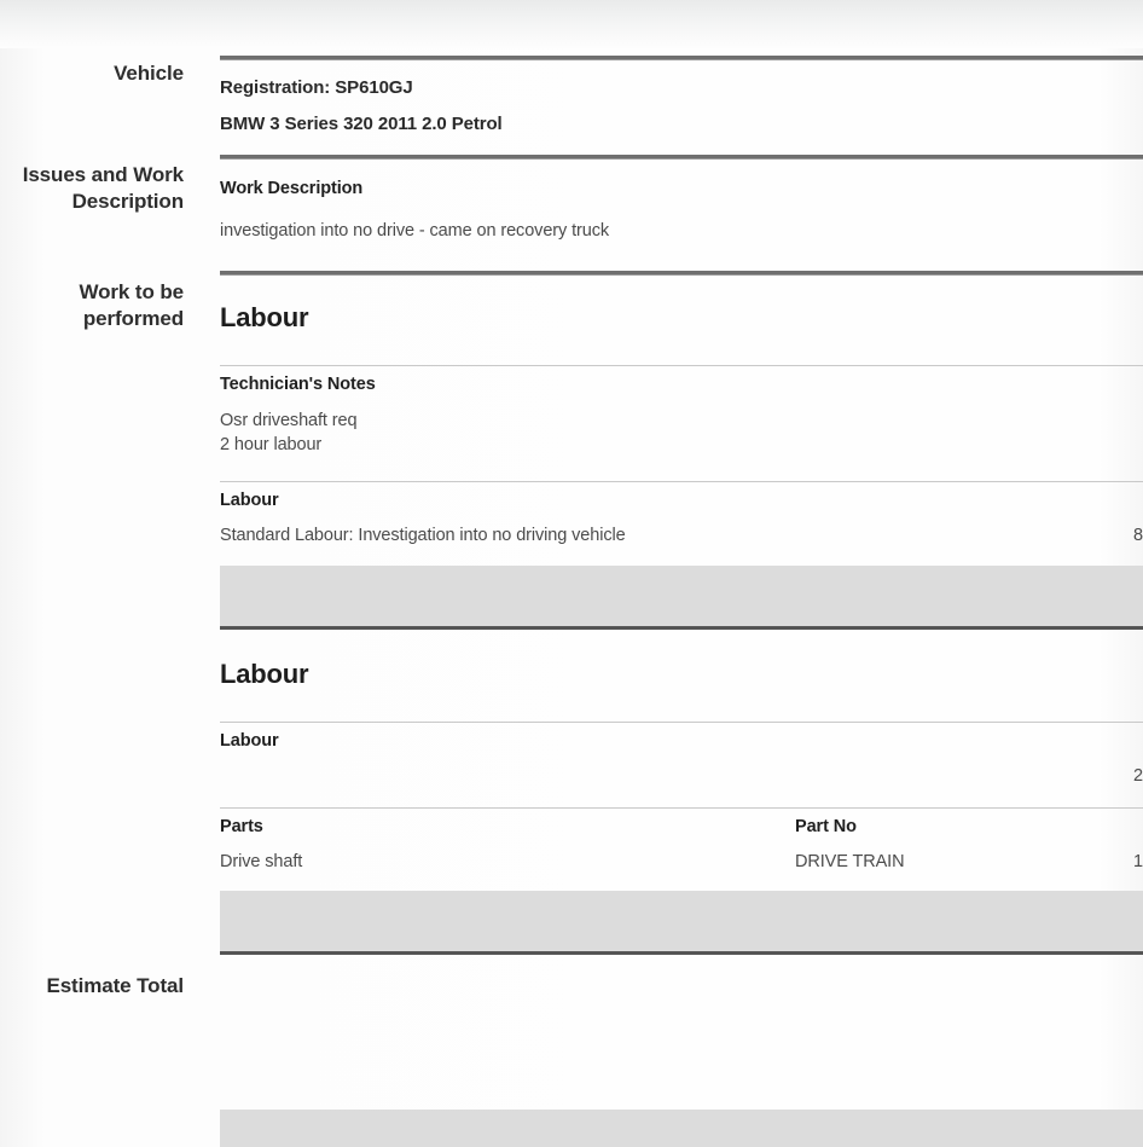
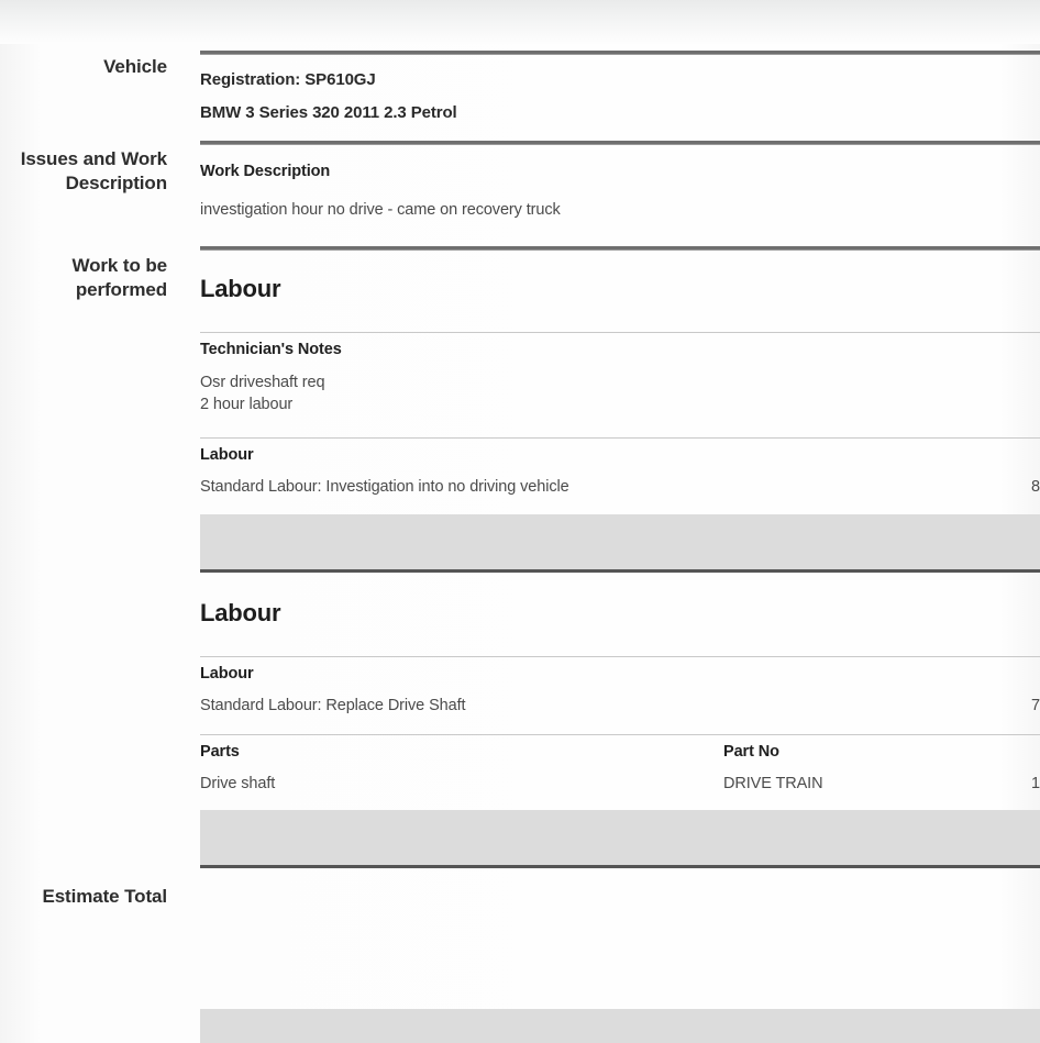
  Vehicle
  Registration: SP610GJ
- BMW 3 Series 320 2011 2.0 Petrol
+ BMW 3 Series 320 2011 2.3 Petrol
  Issues and Work
  Description
  Work Description
- investigation into no drive - came on recovery truck
+ investigation hour no drive - came on recovery truck
  Work to be
  performed
  Labour
  Technician's Notes
  Osr driveshaft req
  2 hour labour
  Labour
  Standard Labour: Investigation into no driving vehicle
  8
  Labour
  Labour
+ Standard Labour: Replace Drive Shaft
- 2
+ 7
  Parts
  Part No
  Drive shaft
  DRIVE TRAIN
  1
  Estimate Total
